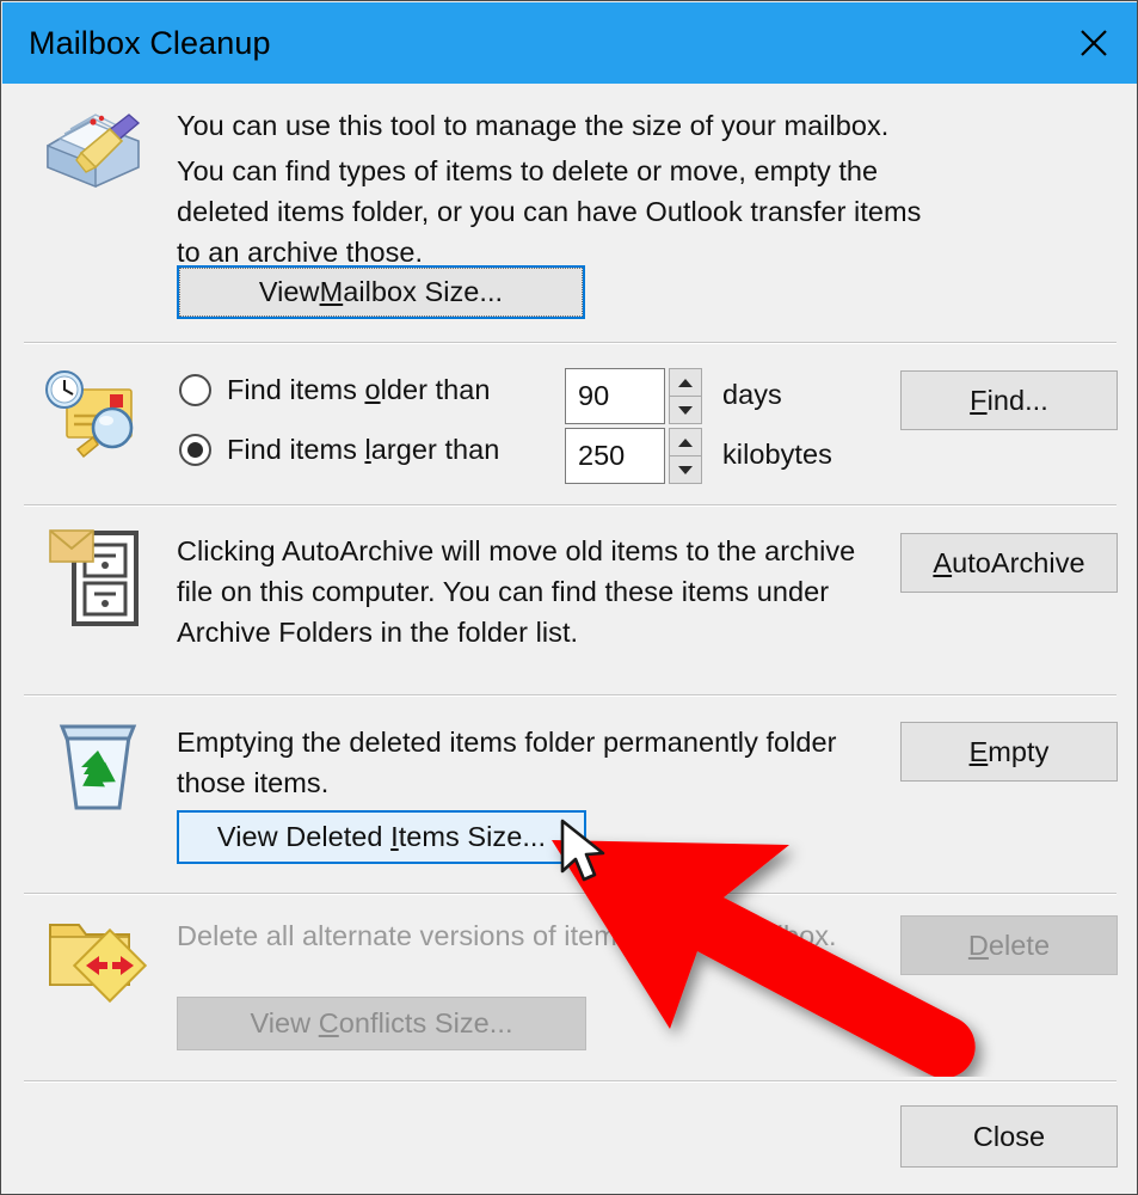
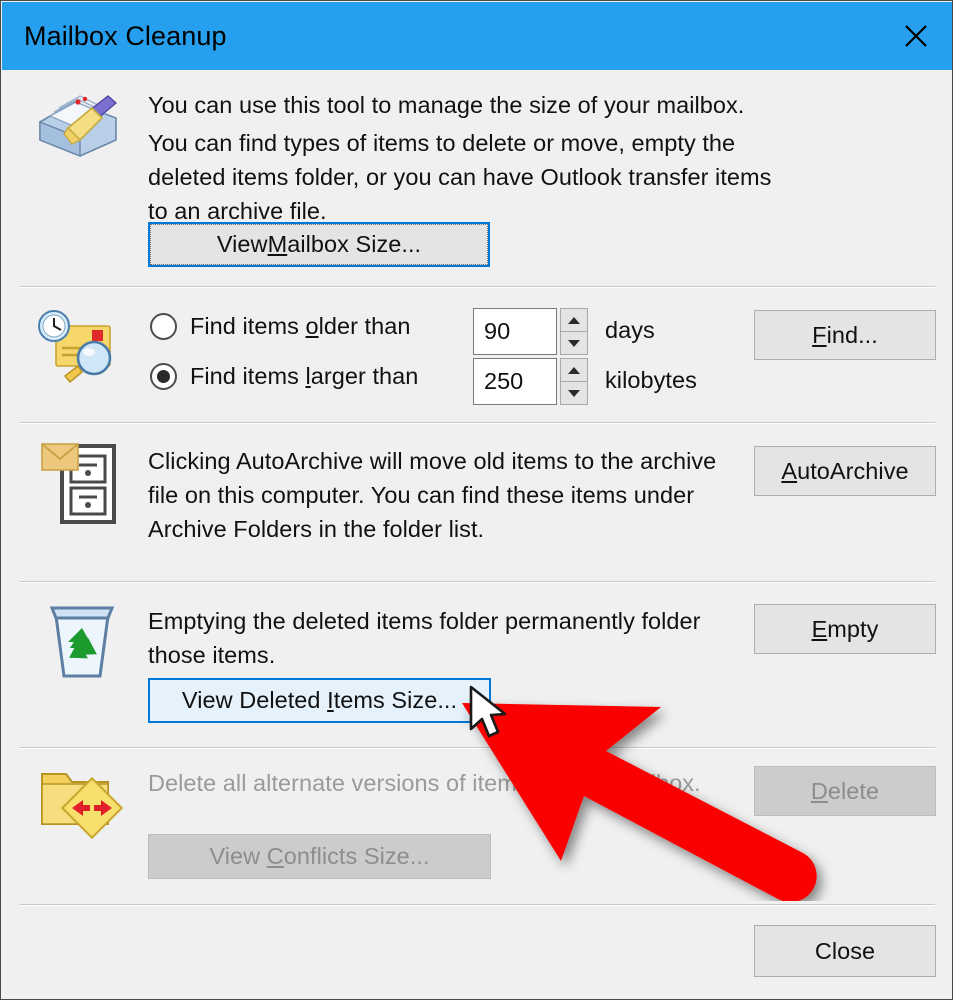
  Mailbox Cleanup
  You can use this tool to manage the size of your mailbox.
- You can find types of items to delete or move, empty the deleted items folder, or you can have Outlook transfer items to an archive those.
+ You can find types of items to delete or move, empty the deleted items folder, or you can have Outlook transfer items to an archive file.
  View
  M
  ailbox Size...
  Find items older than
  90
  days
  Find items larger than
  250
  kilobytes
  Find...
  Clicking AutoArchive will move old items to the archive file on this computer. You can find these items under Archive Folders in the folder list.
  AutoArchive
  Emptying the deleted items folder permanently folder those items.
  View Deleted Items Size...
  Empty
  Delete all alternate versions of itemox.
  View Conflicts Size...
  Delete
  Close
